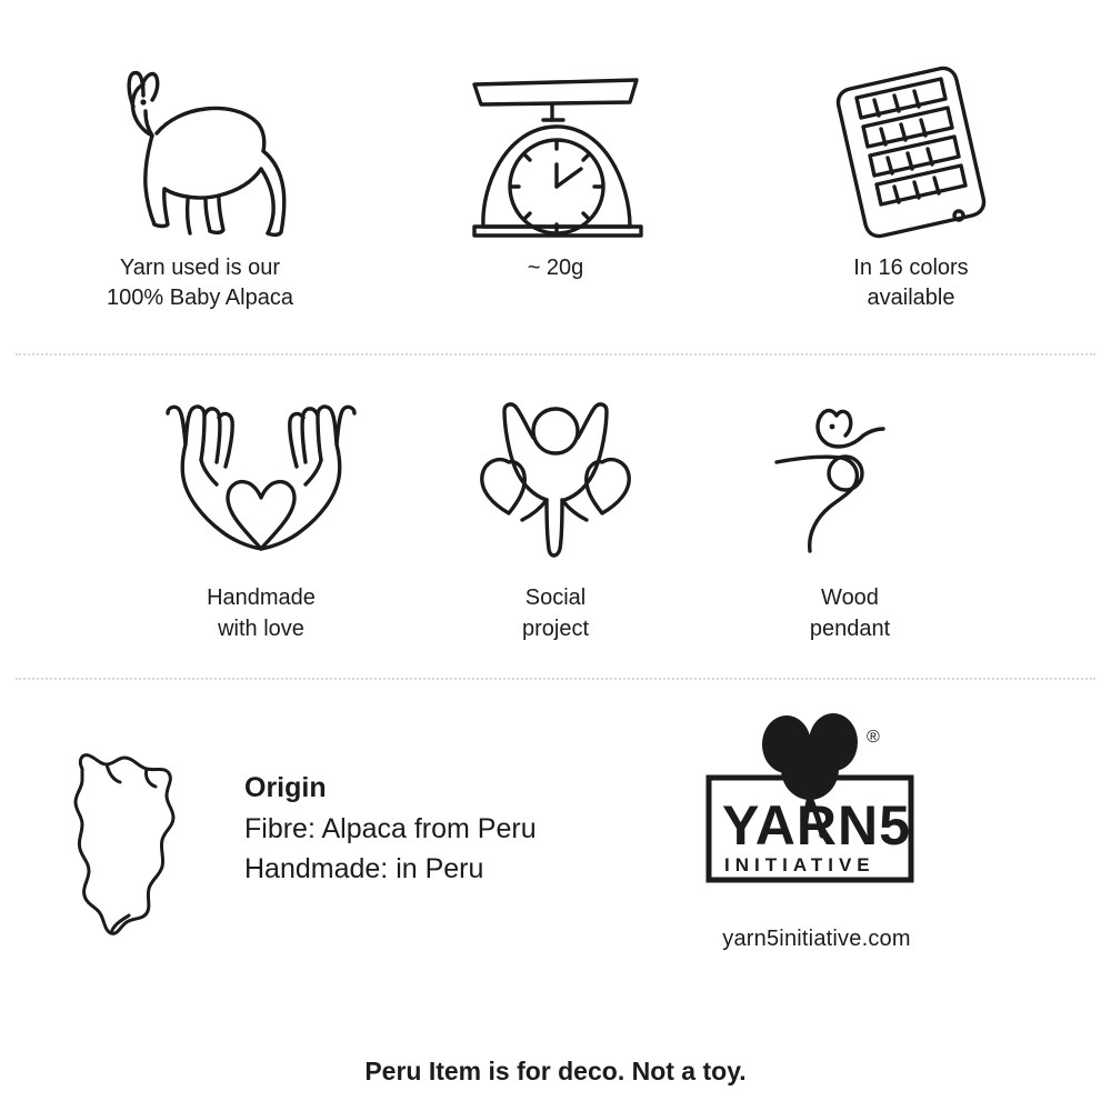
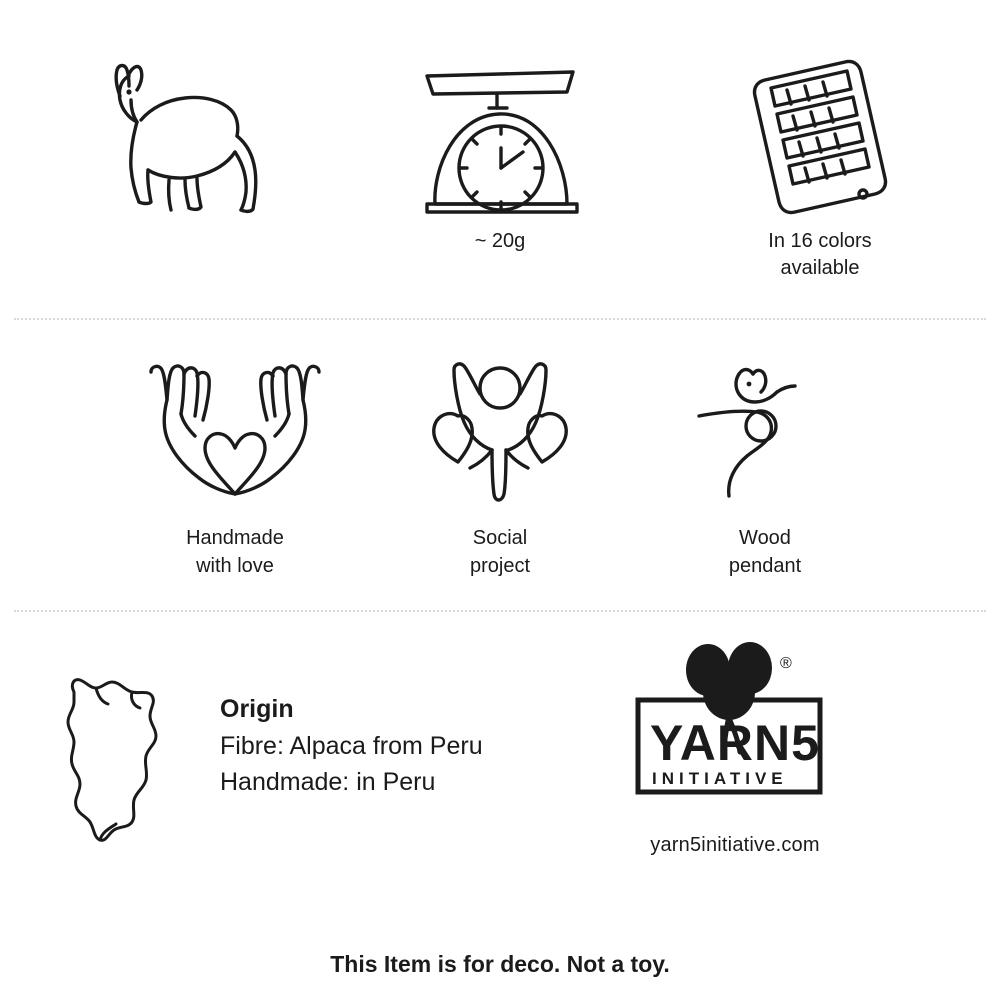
- Yarn used is our
- 100% Baby Alpaca
  ~ 20g
  In 16 colors
  available
  Handmade
  with love
  Social
  project
  Wood
  pendant
  Origin
  Fibre: Alpaca from Peru
  Handmade: in Peru
  ®
  YARN5
  INITIATIVE
  yarn5initiative.com
- Peru Item is for deco. Not a toy.
+ This Item is for deco. Not a toy.
